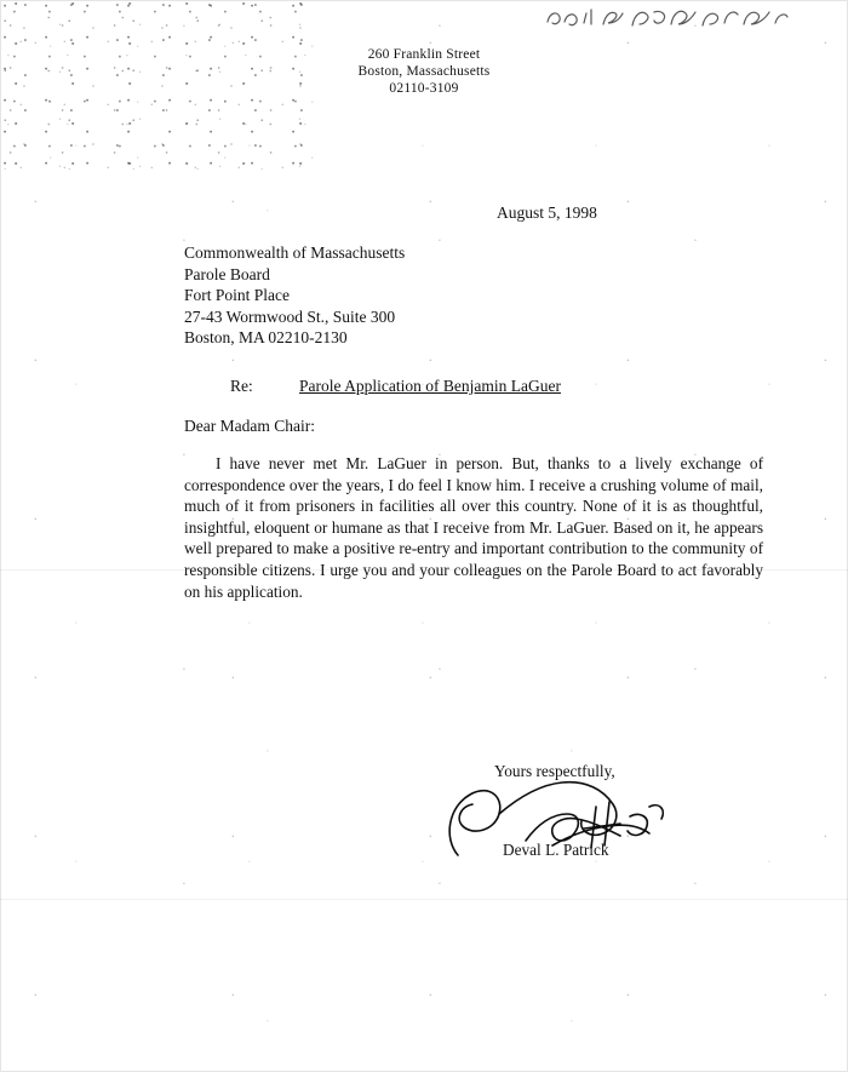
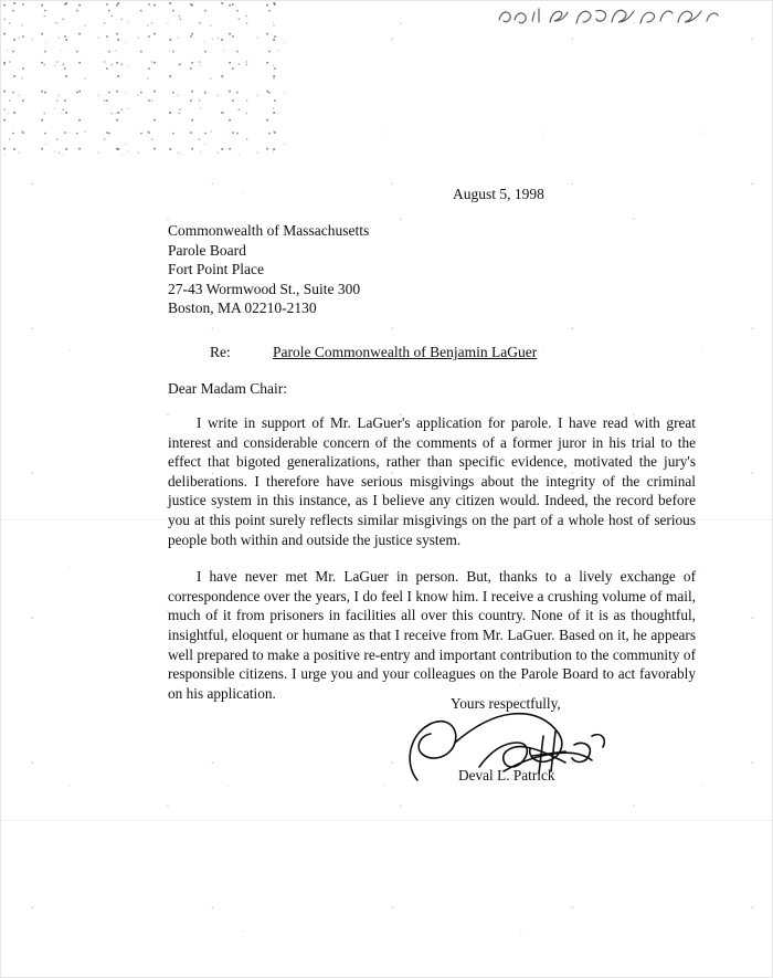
- 260 Franklin Street
- Boston, Massachusetts
- 02110-3109
  August 5, 1998
  Commonwealth of Massachusetts
  Parole Board
  Fort Point Place
  27-43 Wormwood St., Suite 300
  Boston, MA 02210-2130
- Re: Parole Application of Benjamin LaGuer
+ Re: Parole Commonwealth of Benjamin LaGuer
  Dear Madam Chair:
+ I write in support of Mr. LaGuer's application for parole. I have read with great interest and considerable concern of the comments of a former juror in his trial to the effect that bigoted generalizations, rather than specific evidence, motivated the jury's deliberations. I therefore have serious misgivings about the integrity of the criminal justice system in this instance, as I believe any citizen would. Indeed, the record before you at this point surely reflects similar misgivings on the part of a whole host of serious people both within and outside the justice system.
  I have never met Mr. LaGuer in person. But, thanks to a lively exchange of correspondence over the years, I do feel I know him. I receive a crushing volume of mail, much of it from prisoners in facilities all over this country. None of it is as thoughtful, insightful, eloquent or humane as that I receive from Mr. LaGuer. Based on it, he appears well prepared to make a positive re-entry and important contribution to the community of responsible citizens. I urge you and your colleagues on the Parole Board to act favorably on his application.
  Yours respectfully,
  Deval L. Patrick
